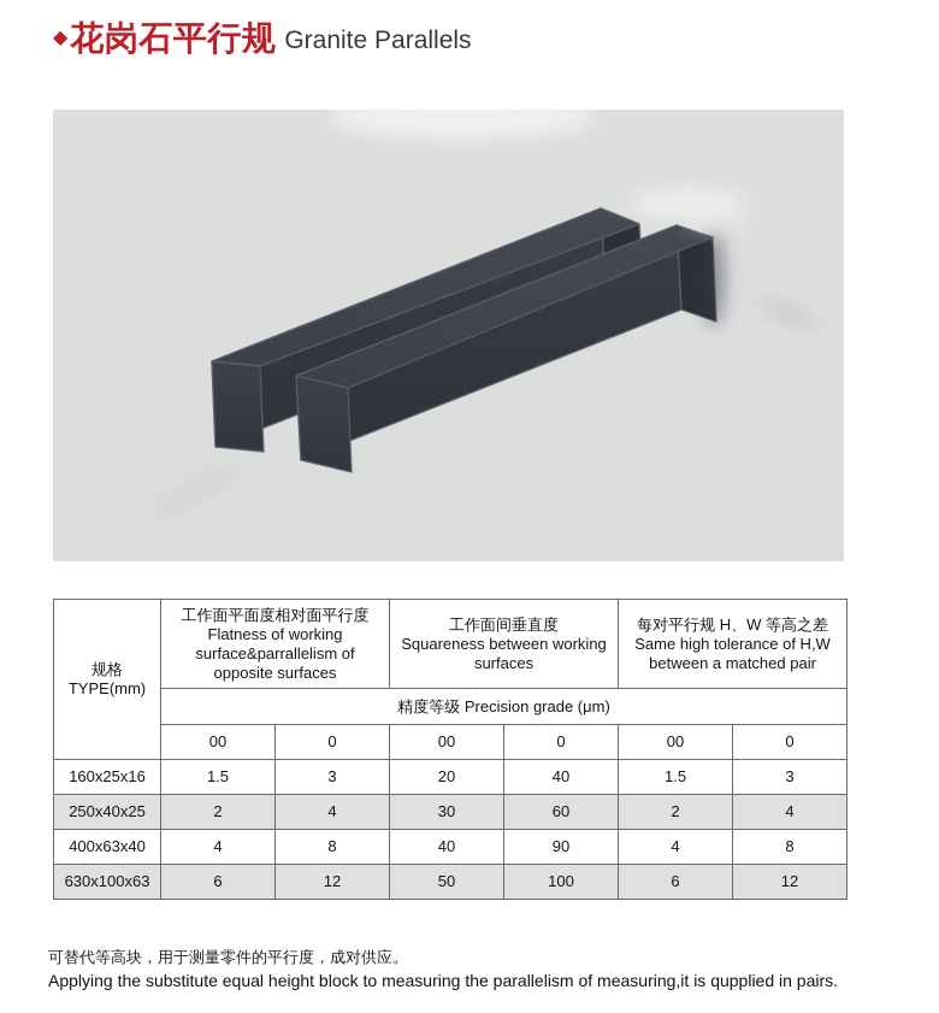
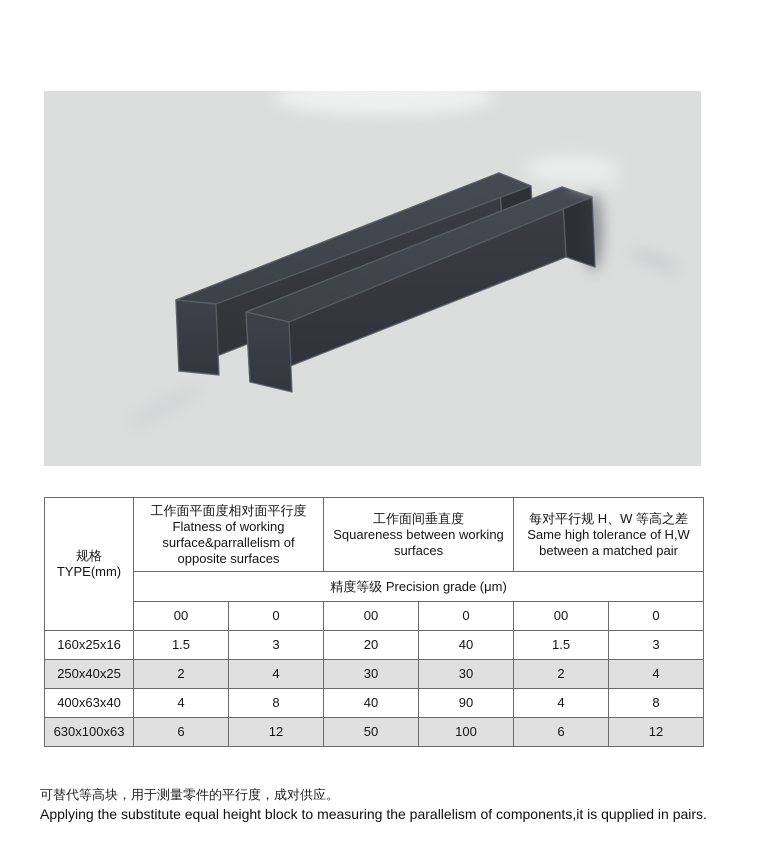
- ◆
- 花岗石平行规
- Granite Parallels
  规格 TYPE(mm)	工作面平面度相对面平行度 Flatness of working surface&parrallelism of opposite surfaces	工作面间垂直度 Squareness between working surfaces	每对平行规 H、W 等高之差 Same high tolerance of H,W between a matched pair
  精度等级 Precision grade (μm)
  00	0	00	0	00	0
  160x25x16	1.5	3	20	40	1.5	3
- 250x40x25	2	4	30	60	2	4
+ 250x40x25	2	4	30	30	2	4
  400x63x40	4	8	40	90	4	8
  630x100x63	6	12	50	100	6	12
  可替代等高块，用于测量零件的平行度，成对供应。
- Applying the substitute equal height block to measuring the parallelism of measuring,it is qupplied in pairs.
+ Applying the substitute equal height block to measuring the parallelism of components,it is qupplied in pairs.
